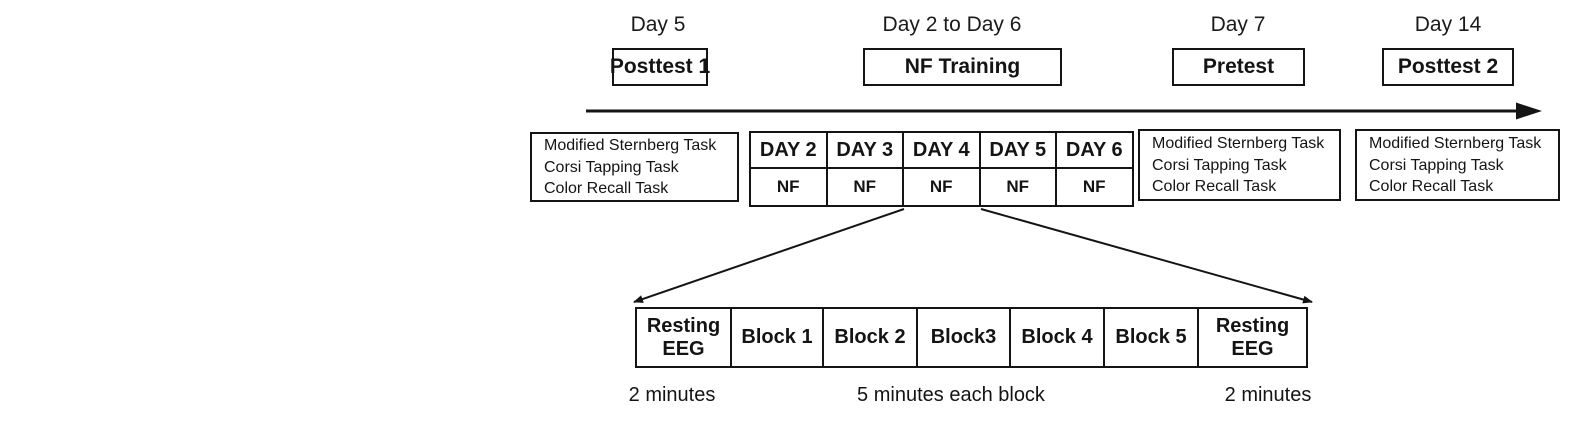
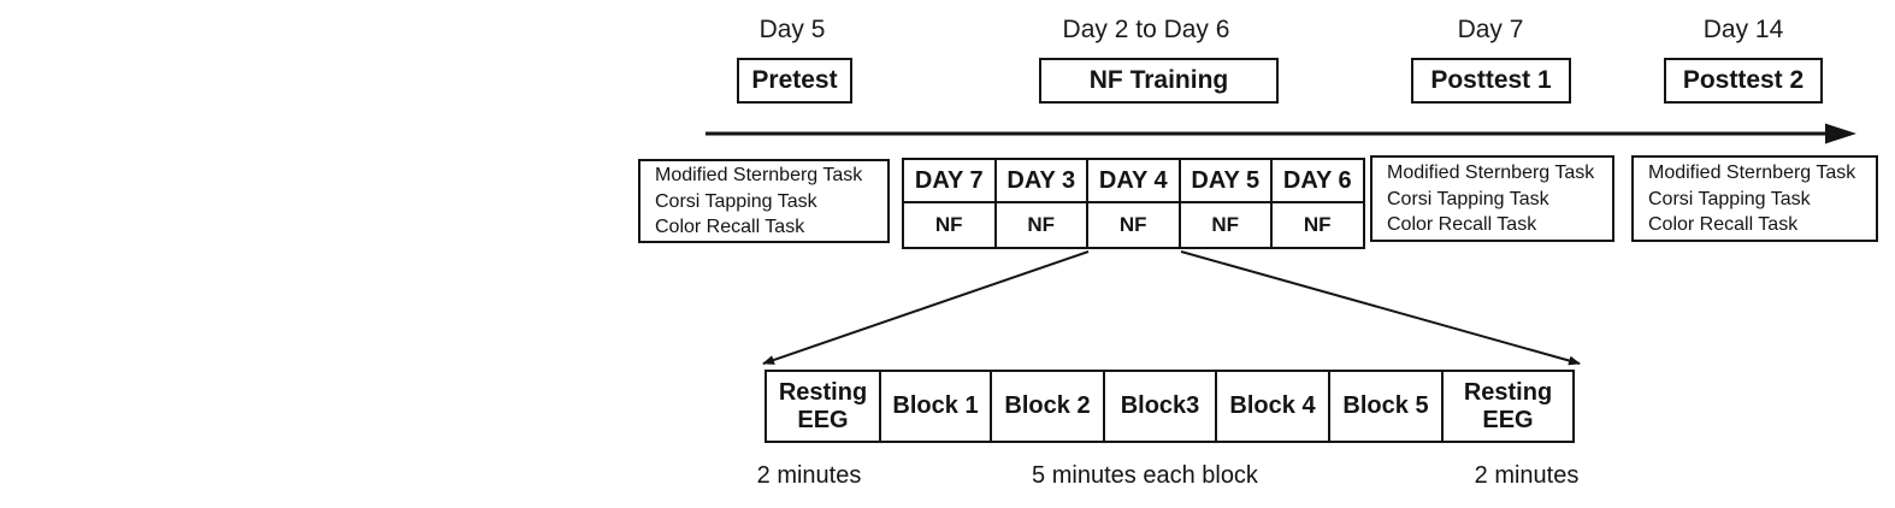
  Day 5
  Day 2 to Day 6
  Day 7
  Day 14
- Posttest 1
+ Pretest
  NF Training
- Pretest
+ Posttest 1
  Posttest 2
  Modified Sternberg Task
  Corsi Tapping Task
  Color Recall Task
- DAY 2	DAY 3	DAY 4	DAY 5	DAY 6
+ DAY 7	DAY 3	DAY 4	DAY 5	DAY 6
  NF	NF	NF	NF	NF
  Modified Sternberg Task
  Corsi Tapping Task
  Color Recall Task
  Modified Sternberg Task
  Corsi Tapping Task
  Color Recall Task
  Resting EEG
  Block 1
  Block 2
  Block3
  Block 4
  Block 5
  Resting EEG
  2 minutes
  5 minutes each block
  2 minutes
